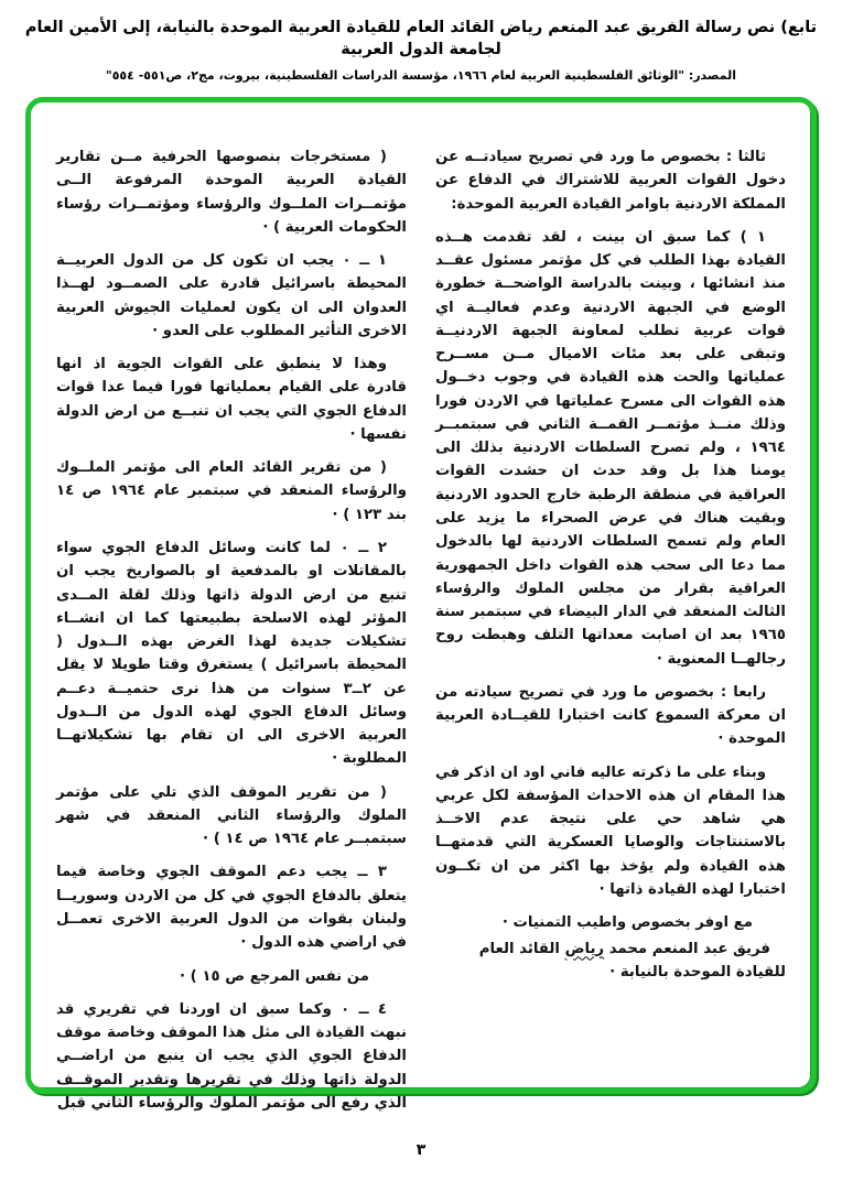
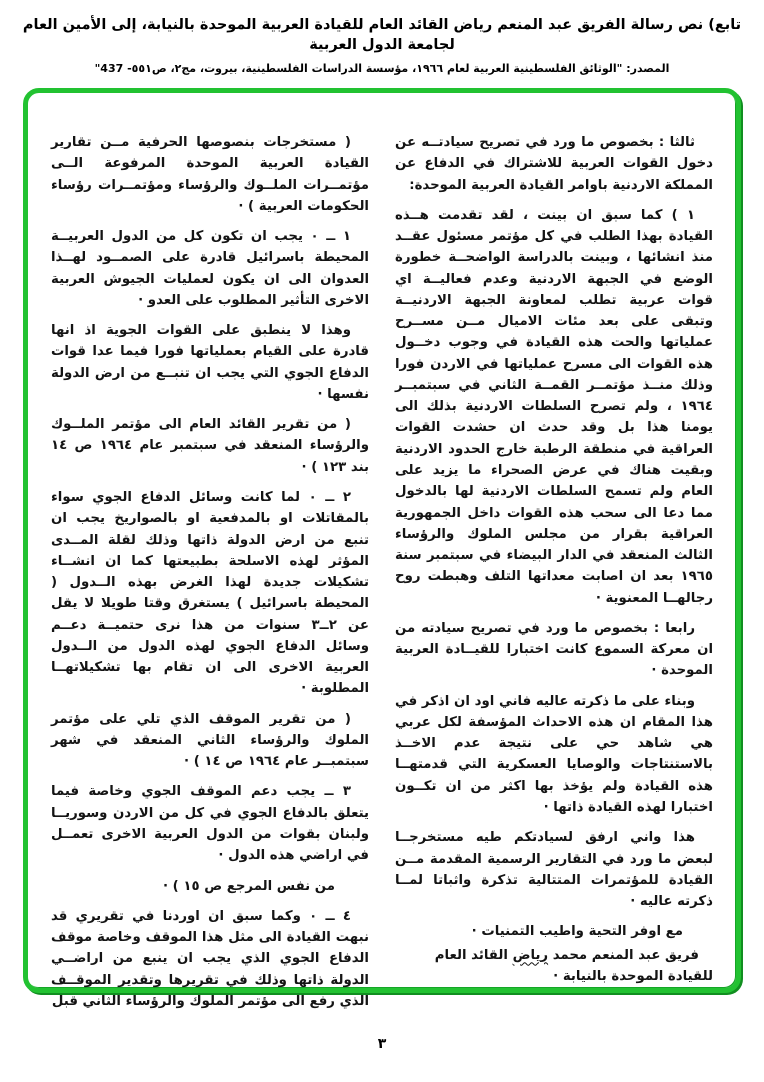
  تابع) نص رسالة الفريق عبد المنعم رياض القائد العام للقيادة العربية الموحدة بالنيابة، إلى الأمين العام لجامعة الدول العربية
- المصدر: "الوثائق الفلسطينية العربية لعام ١٩٦٦، مؤسسة الدراسات الفلسطينية، بيروت، مج٢، ص٥٥١- ٥٥٤"
+ المصدر: "الوثائق الفلسطينية العربية لعام ١٩٦٦، مؤسسة الدراسات الفلسطينية، بيروت، مج٢، ص٥٥١- 437"
  ثالثا : بخصوص ما ورد في تصريح سيادتــه عن دخول القوات العربية للاشتراك في الدفاع عن المملكة الاردنية باوامر القيادة العربية الموحدة:
  ١ ) كما سبق ان بينت ، لقد تقدمت هــذه القيادة بهذا الطلب في كل مؤتمر مسئول عقــد منذ انشائها ، وبينت بالدراسة الواضحــة خطورة الوضع في الجبهة الاردنية وعدم فعاليــة اي قوات عربية تطلب لمعاونة الجبهة الاردنيــة وتبقى على بعد مئات الاميال مــن مســرح عملياتها والحت هذه القيادة في وجوب دخــول هذه القوات الى مسرح عملياتها في الاردن فورا وذلك منــذ مؤتمــر القمــة الثاني في سبتمبــر ١٩٦٤ ، ولم تصرح السلطات الاردنية بذلك الى يومنا هذا بل وقد حدث ان حشدت القوات العراقية في منطقة الرطبة خارج الحدود الاردنية وبقيت هناك في عرض الصحراء ما يزيد على العام ولم تسمح السلطات الاردنية لها بالدخول مما دعا الى سحب هذه القوات داخل الجمهورية العراقية بقرار من مجلس الملوك والرؤساء الثالث المنعقد في الدار البيضاء في سبتمبر سنة ١٩٦٥ بعد ان اصابت معداتها التلف وهبطت روح رجالهــا المعنوية ·
  رابعا : بخصوص ما ورد في تصريح سيادته من ان معركة السموع كانت اختبارا للقيــادة العربية الموحدة ·
  وبناء على ما ذكرته عاليه فاني اود ان اذكر في هذا المقام ان هذه الاحداث المؤسفة لكل عربي هي شاهد حي على نتيجة عدم الاخــذ بالاستنتاجات والوصايا العسكرية التي قدمتهــا هذه القيادة ولم يؤخذ بها اكثر من ان تكــون اختبارا لهذه القيادة ذاتها ·
+ هذا واني ارفق لسيادتكم طيه مستخرجــا لبعض ما ورد في التقارير الرسمية المقدمة مــن القيادة للمؤتمرات المتتالية تذكرة واثباتا لمــا ذكرته عاليه ·
- مع اوفر بخصوص واطيب التمنيات ·
+ مع اوفر التحية واطيب التمنيات ·
  فريق عبد المنعم محمد رياض القائد العام
  للقيادة الموحدة بالنيابة ·
  ( مستخرجات بنصوصها الحرفية مــن تقارير القيادة العربية الموحدة المرفوعة الــى مؤتمــرات الملــوك والرؤساء ومؤتمــرات رؤساء الحكومات العربية ) ·
  ١ ــ ٠ يجب ان تكون كل من الدول العربيــة المحيطة باسرائيل قادرة على الصمــود لهــذا العدوان الى ان يكون لعمليات الجيوش العربية الاخرى التأثير المطلوب على العدو ·
  وهذا لا ينطبق على القوات الجوية اذ انها قادرة على القيام بعملياتها فورا فيما عدا قوات الدفاع الجوي التي يجب ان تنبــع من ارض الدولة نفسها ·
  ( من تقرير القائد العام الى مؤتمر الملــوك والرؤساء المنعقد في سبتمبر عام ١٩٦٤ ص ١٤ بند ١٢٣ ) ·
  ٢ ــ ٠ لما كانت وسائل الدفاع الجوي سواء بالمقاتلات او بالمدفعية او بالصواريخ يجب ان تنبع من ارض الدولة ذاتها وذلك لقلة المــدى المؤثر لهذه الاسلحة بطبيعتها كما ان انشــاء تشكيلات جديدة لهذا الغرض بهذه الــدول ( المحيطة باسرائيل ) يستغرق وقتا طويلا لا يقل عن ٢ــ٣ سنوات من هذا نرى حتميــة دعــم وسائل الدفاع الجوي لهذه الدول من الــدول العربية الاخرى الى ان تقام بها تشكيلاتهــا المطلوبة ·
  ( من تقرير الموقف الذي تلي على مؤتمر الملوك والرؤساء الثاني المنعقد في شهر سبتمبــر عام ١٩٦٤ ص ١٤ ) ·
  ٣ ــ يجب دعم الموقف الجوي وخاصة فيما يتعلق بالدفاع الجوي في كل من الاردن وسوريــا ولبنان بقوات من الدول العربية الاخرى تعمــل في اراضي هذه الدول ·
  من نفس المرجع ص ١٥ ) ·
  ٤ ــ ٠ وكما سبق ان اوردنا في تقريري قد نبهت القيادة الى مثل هذا الموقف وخاصة موقف الدفاع الجوي الذي يجب ان ينبع من اراضــي الدولة ذاتها وذلك في تقريرها وتقدير الموقــف الذي رفع الى مؤتمر الملوك والرؤساء الثاني قبل
  ٣
